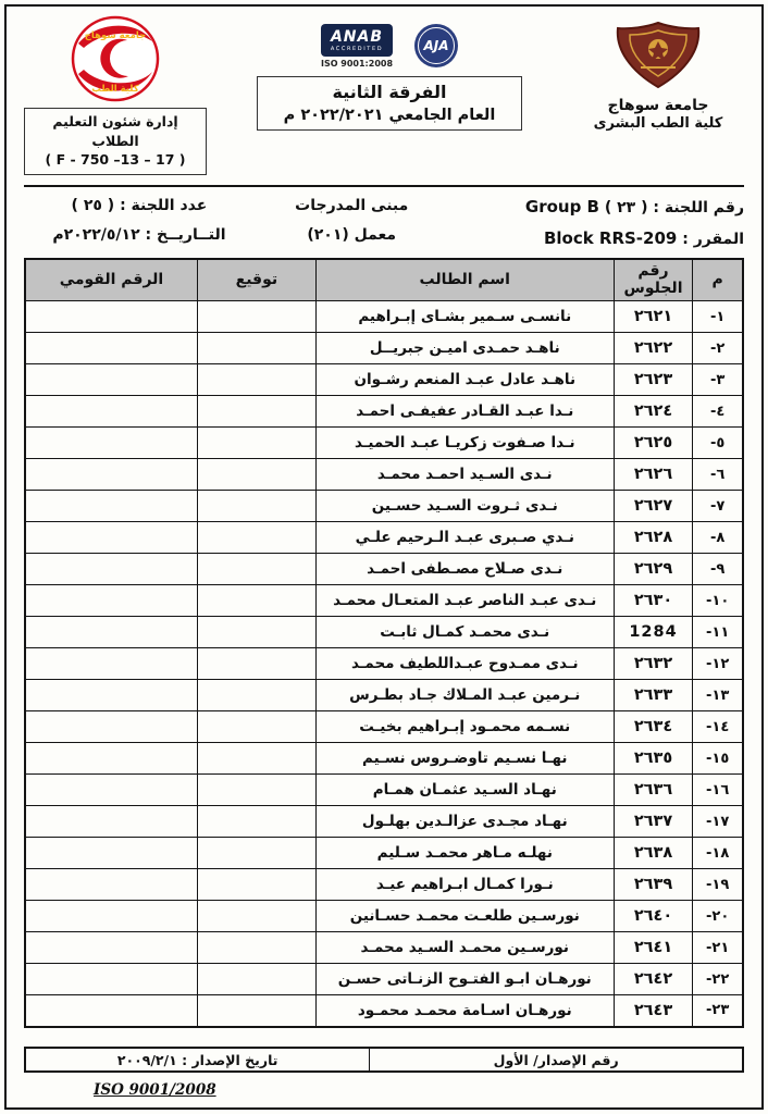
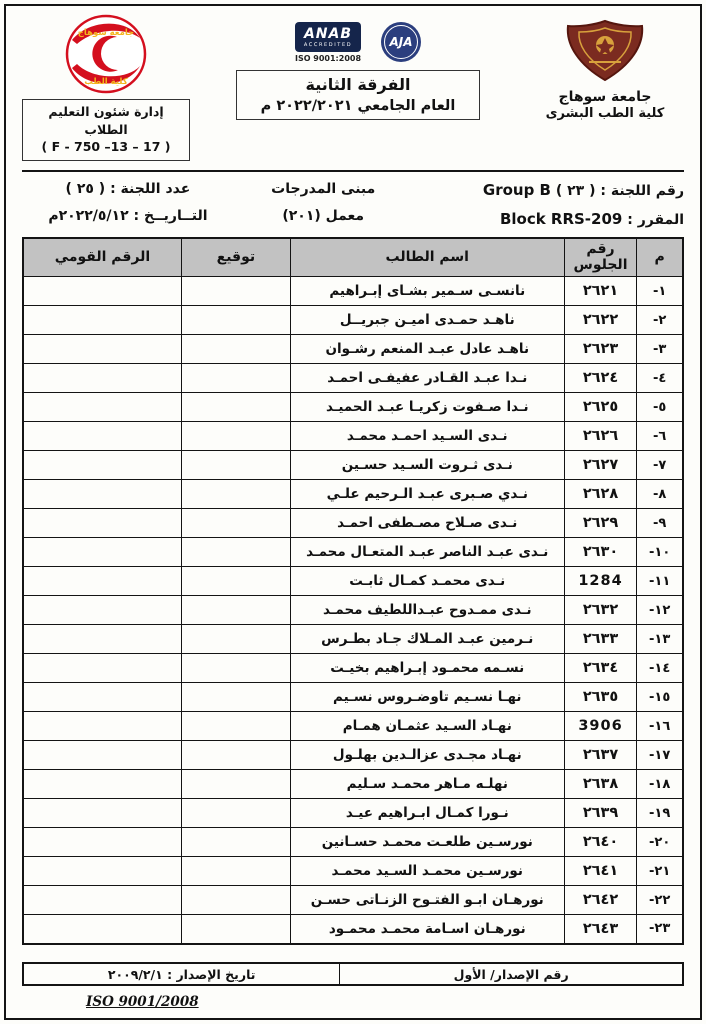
  جامعة سوهاج
  كلية الطب البشرى
  AJA
  ANAB
  ISO 9001:2008
  الفرقة الثانية
  العام الجامعي ٢٠٢٢/٢٠٢١ م
  جامعة سوهاج
  كلية الطب
  إدارة شئون التعليم الطلاب
  ( F - 750 –13 – 17 )
  رقم اللجنة : ( ٢٣ ) Group B
  المقرر : Block RRS-209
  مبنى المدرجات
  معمل (٢٠١)
  عدد اللجنة : ( ٢٥ )
  التــاريــخ : ٢٠٢٢/٥/١٢م
  م	رقم الجلوس	اسم الطالب	توقيع	الرقم القومي
  ١-	٢٦٢١	نانسـى سـمير بشـاى إبـراهيم
  ٢-	٢٦٢٢	ناهـد حمـدى اميـن جبريــل
  ٣-	٢٦٢٣	ناهـد عادل عبـد المنعم رشـوان
  ٤-	٢٦٢٤	نـدا عبـد القـادر عفيفـى احمـد
  ٥-	٢٦٢٥	نـدا صـفوت زكريـا عبـد الحميـد
  ٦-	٢٦٢٦	نـدى السـيد احمـد محمـد
  ٧-	٢٦٢٧	نـدى ثـروت السـيد حسـين
  ٨-	٢٦٢٨	نـدي صـبرى عبـد الـرحيم علـي
  ٩-	٢٦٢٩	نـدى صـلاح مصـطفى احمـد
  ١٠-	٢٦٣٠	نـدى عبـد الناصر عبـد المتعـال محمـد
  ١١-	1284	نـدى محمـد كمـال ثابـت
  ١٢-	٢٦٣٢	نـدى ممـدوح عبـداللطيف محمـد
  ١٣-	٢٦٣٣	نـرمين عبـد المـلاك جـاد بطـرس
  ١٤-	٢٦٣٤	نسـمه محمـود إبـراهيم بخيـت
  ١٥-	٢٦٣٥	نهـا نسـيم تاوضـروس نسـيم
- ١٦-	٢٦٣٦	نهـاد السـيد عثمـان همـام
+ ١٦-	3906	نهـاد السـيد عثمـان همـام
  ١٧-	٢٦٣٧	نهـاد مجـدى عزالـدين بهلـول
  ١٨-	٢٦٣٨	نهلـه مـاهر محمـد سـليم
  ١٩-	٢٦٣٩	نـورا كمـال ابـراهيم عيـد
  ٢٠-	٢٦٤٠	نورسـين طلعـت محمـد حسـانين
  ٢١-	٢٦٤١	نورسـين محمـد السـيد محمـد
  ٢٢-	٢٦٤٢	نورهـان ابـو الفتـوح الزنـاتى حسـن
  ٢٣-	٢٦٤٣	نورهـان اسـامة محمـد محمـود
  رقم الإصدار/ الأول	تاريخ الإصدار : ٢٠٠٩/٢/١
  ISO 9001/2008
